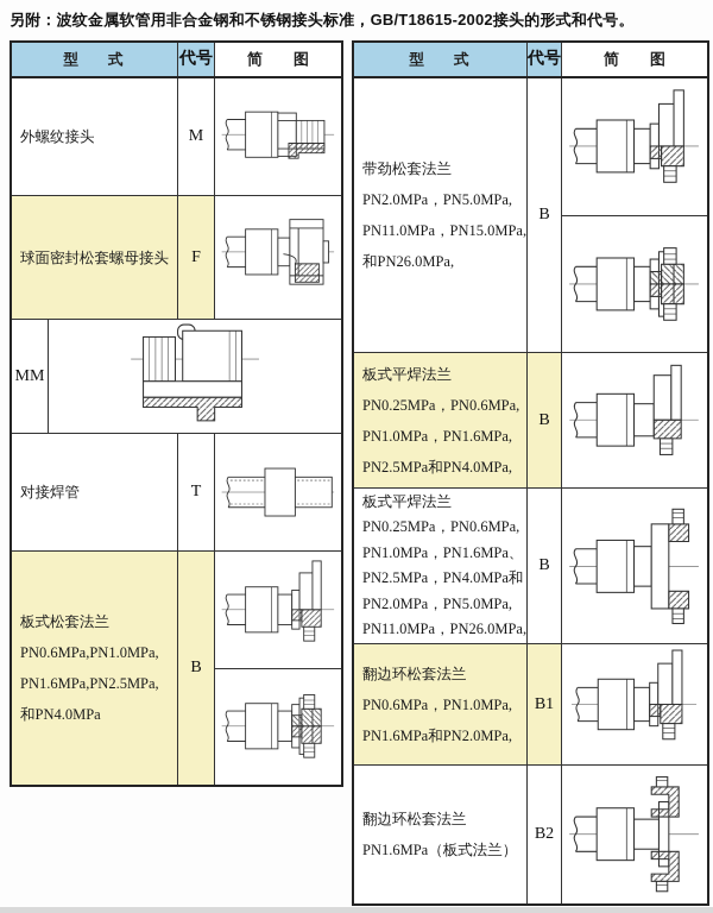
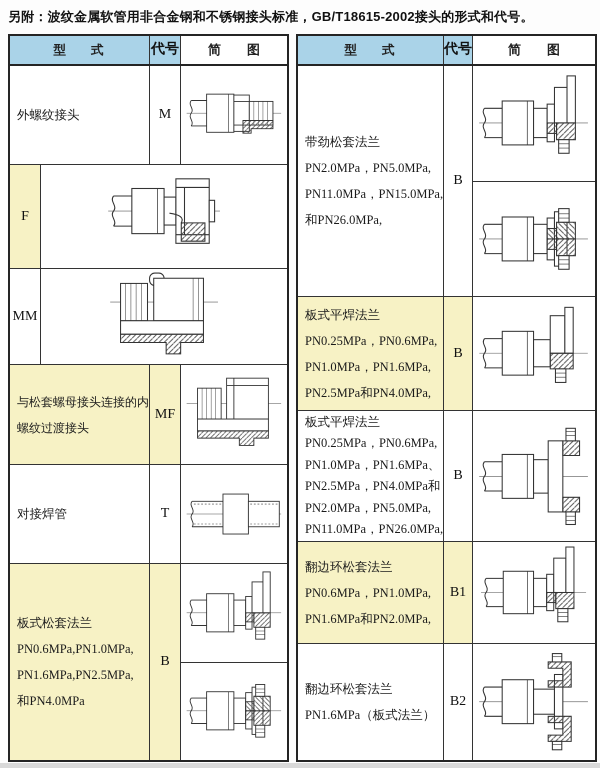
  另附：波纹金属软管用非合金钢和不锈钢接头标准，GB/T18615-2002接头的形式和代号。
  型 式
  代号
  简 图
  外螺纹接头
  M
- 球面密封松套螺母接头
  F
  MM
+ 与松套螺母接头连接的内
+ 螺纹过渡接头
+ MF
  对接焊管
  T
  板式松套法兰
  PN0.6MPa,PN1.0MPa,
  PN1.6MPa,PN2.5MPa,
  和PN4.0MPa
  B
  型 式
  代号
  简 图
  带劲松套法兰
  PN2.0MPa，PN5.0MPa,
  PN11.0MPa，PN15.0MPa,
  和PN26.0MPa,
  B
  板式平焊法兰
  PN0.25MPa，PN0.6MPa,
  PN1.0MPa，PN1.6MPa,
  PN2.5MPa和PN4.0MPa,
  B
  板式平焊法兰
  PN0.25MPa，PN0.6MPa,
  PN1.0MPa，PN1.6MPa、
  PN2.5MPa，PN4.0MPa和
  PN2.0MPa，PN5.0MPa,
  PN11.0MPa，PN26.0MPa,
  B
  翻边环松套法兰
  PN0.6MPa，PN1.0MPa,
  PN1.6MPa和PN2.0MPa,
  B1
  翻边环松套法兰
  PN1.6MPa（板式法兰）
  B2
